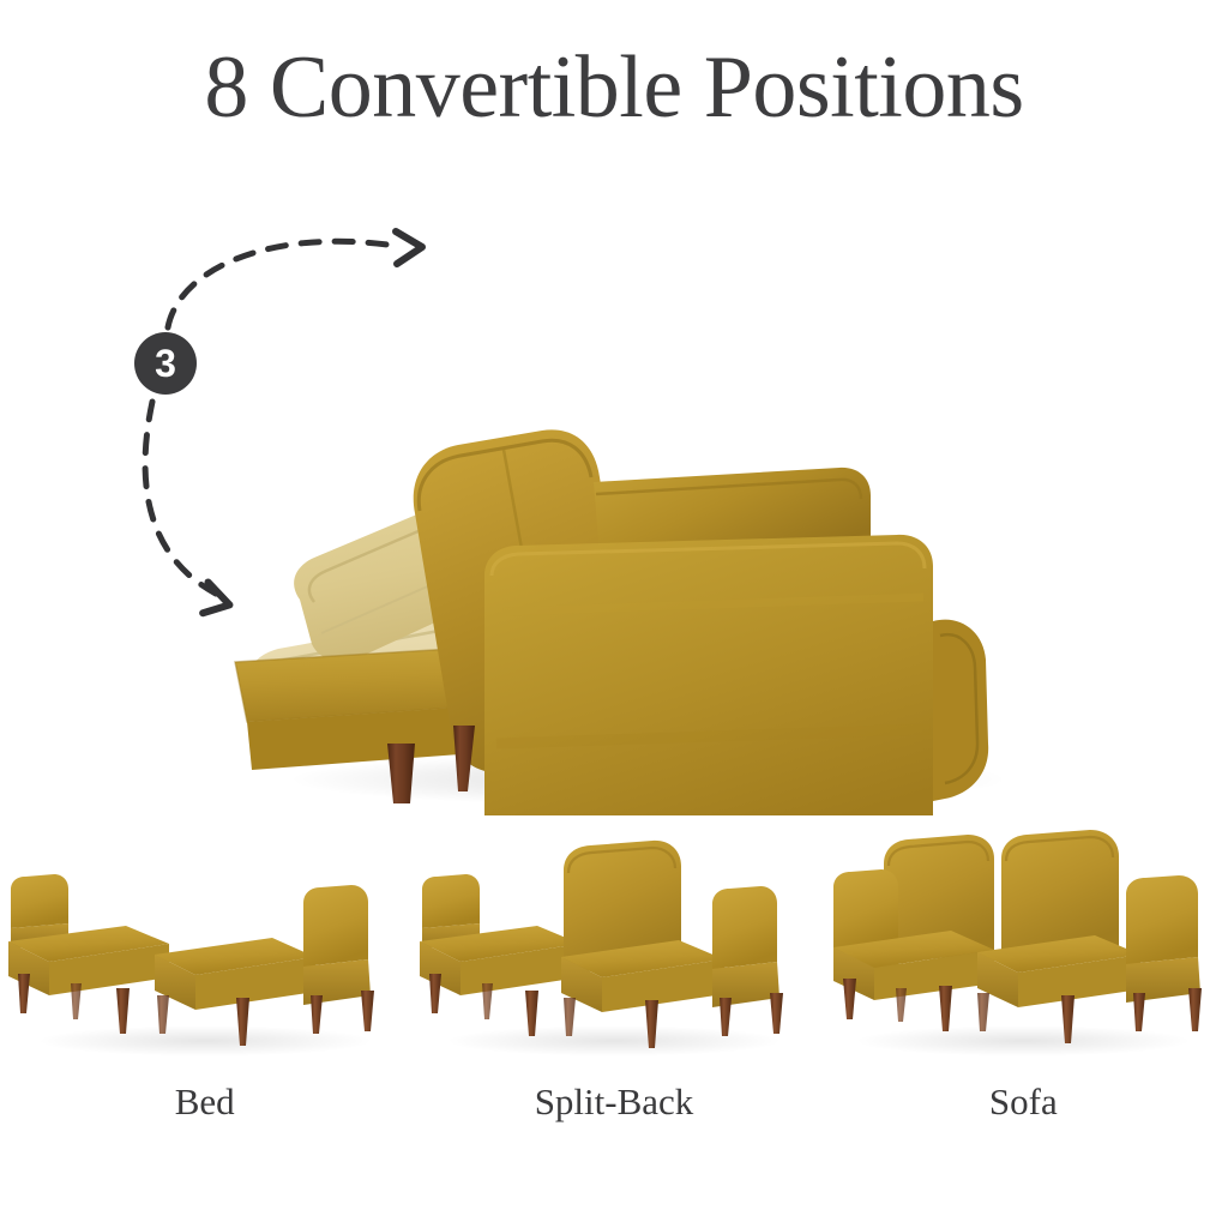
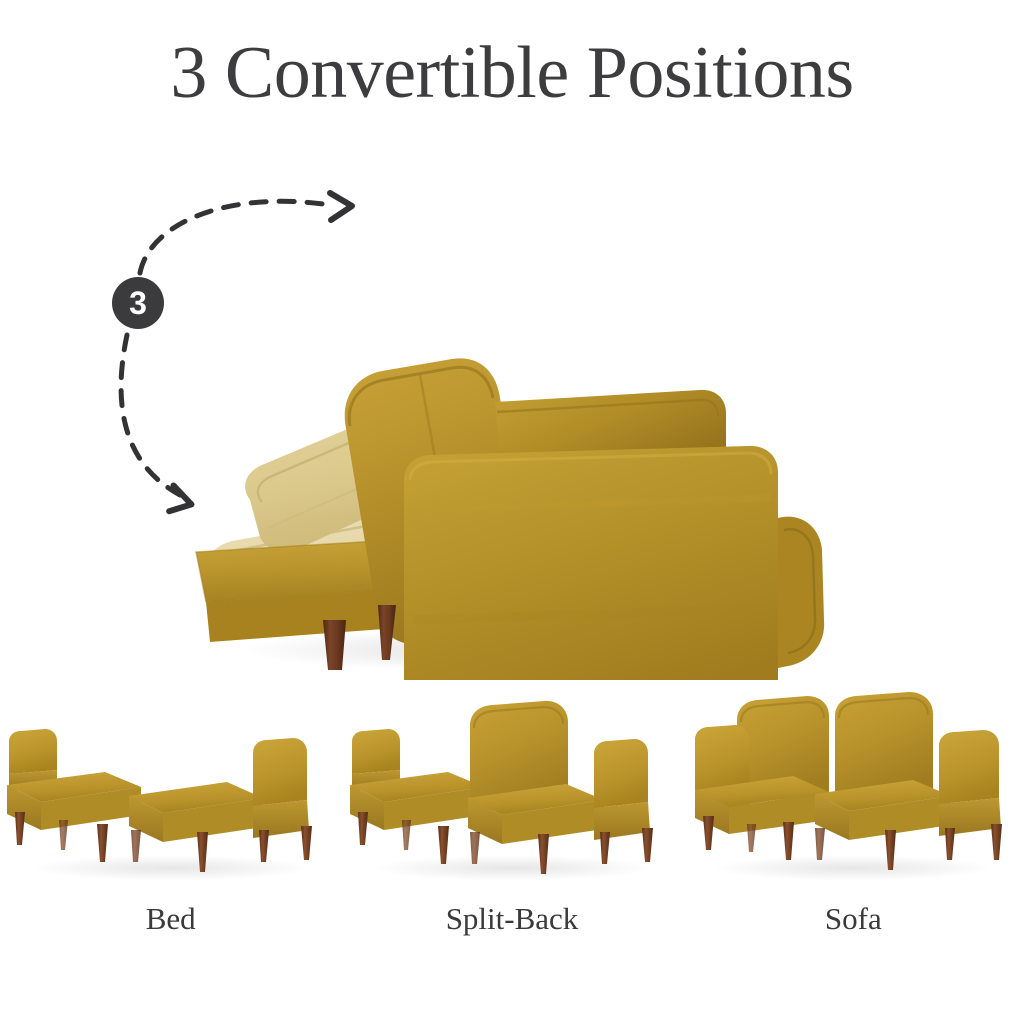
- 8 Convertible Positions
+ 3 Convertible Positions
  3
  Bed
  Split-Back
  Sofa
